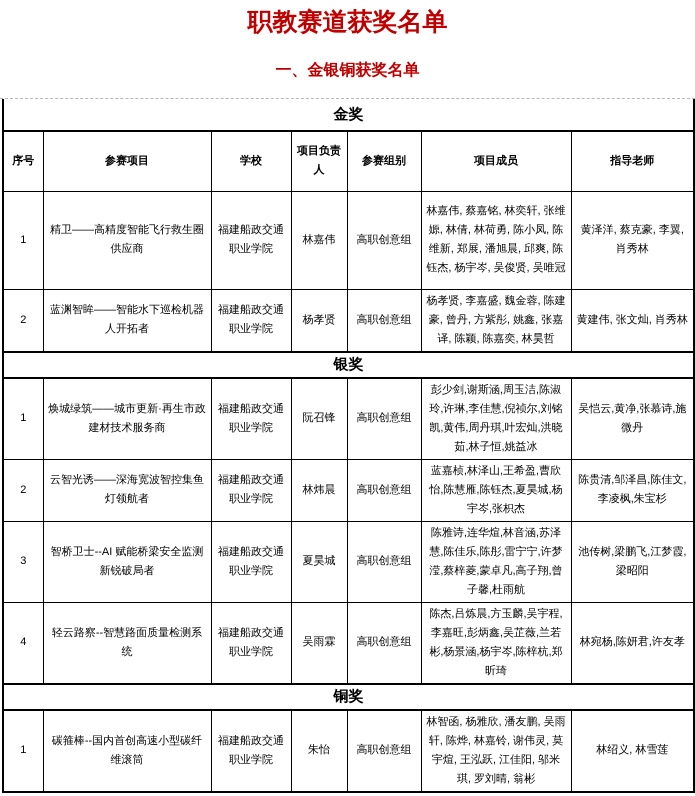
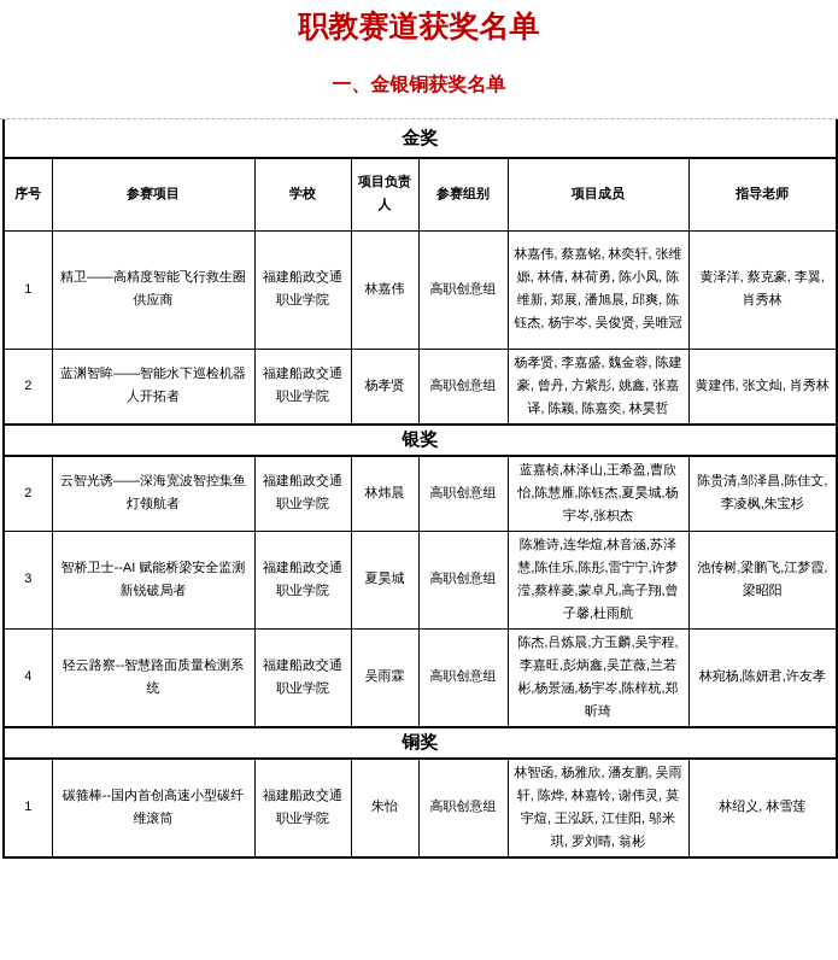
  职教赛道获奖名单
  一、金银铜获奖名单
  金奖
  序号	参赛项目	学校	项目负责人	参赛组别	项目成员	指导老师
  1	精卫——高精度智能飞行救生圈供应商	福建船政交通职业学院	林嘉伟	高职创意组	林嘉伟, 蔡嘉铭, 林奕轩, 张维嫄, 林倩, 林荷勇, 陈小凤, 陈维新, 郑展, 潘旭晨, 邱爽, 陈钰杰, 杨宇岑, 吴俊贤, 吴唯冠	黄泽洋, 蔡克豪, 李翼, 肖秀林
  2	蓝渊智眸——智能水下巡检机器人开拓者	福建船政交通职业学院	杨孝贤	高职创意组	杨孝贤, 李嘉盛, 魏金蓉, 陈建豪, 曾丹, 方紫彤, 姚鑫, 张嘉译, 陈颖, 陈嘉奕, 林昊哲	黄建伟, 张文灿, 肖秀林
  银奖
- 1	焕城绿筑——城市更新·再生市政建材技术服务商	福建船政交通职业学院	阮召锋	高职创意组	彭少剑,谢斯涵,周玉洁,陈淑玲,许琳,李佳慧,倪祯尔,刘铭凯,黄伟,周丹琪,叶宏灿,洪晓茹,林子恒,姚益冰	吴恺云,黄净,张慕诗,施微丹
  2	云智光诱——深海宽波智控集鱼灯领航者	福建船政交通职业学院	林炜晨	高职创意组	蓝嘉桢,林泽山,王希盈,曹欣怡,陈慧雁,陈钰杰,夏昊城,杨宇岑,张枳杰	陈贵清,邹泽昌,陈佳文,李凌枫,朱宝杉
  3	智桥卫士--AI 赋能桥梁安全监测新锐破局者	福建船政交通职业学院	夏昊城	高职创意组	陈雅诗,连华煊,林音涵,苏泽慧,陈佳乐,陈彤,雷宁宁,许梦滢,蔡梓菱,蒙卓凡,高子翔,曾子馨,杜雨航	池传树,梁鹏飞,江梦霞,梁昭阳
  4	轻云路察--智慧路面质量检测系统	福建船政交通职业学院	吴雨霖	高职创意组	陈杰,吕炼晨,方玉麟,吴宇程,李嘉旺,彭炳鑫,吴芷薇,兰若彬,杨景涵,杨宇岑,陈梓杭,郑昕琦	林宛杨,陈妍君,许友孝
  铜奖
  1	碳箍棒--国内首创高速小型碳纤维滚筒	福建船政交通职业学院	朱怡	高职创意组	林智函, 杨雅欣, 潘友鹏, 吴雨轩, 陈烨, 林嘉铃, 谢伟灵, 莫宇煊, 王泓跃, 江佳阳, 邬米琪, 罗刘晴, 翁彬	林绍义, 林雪莲
